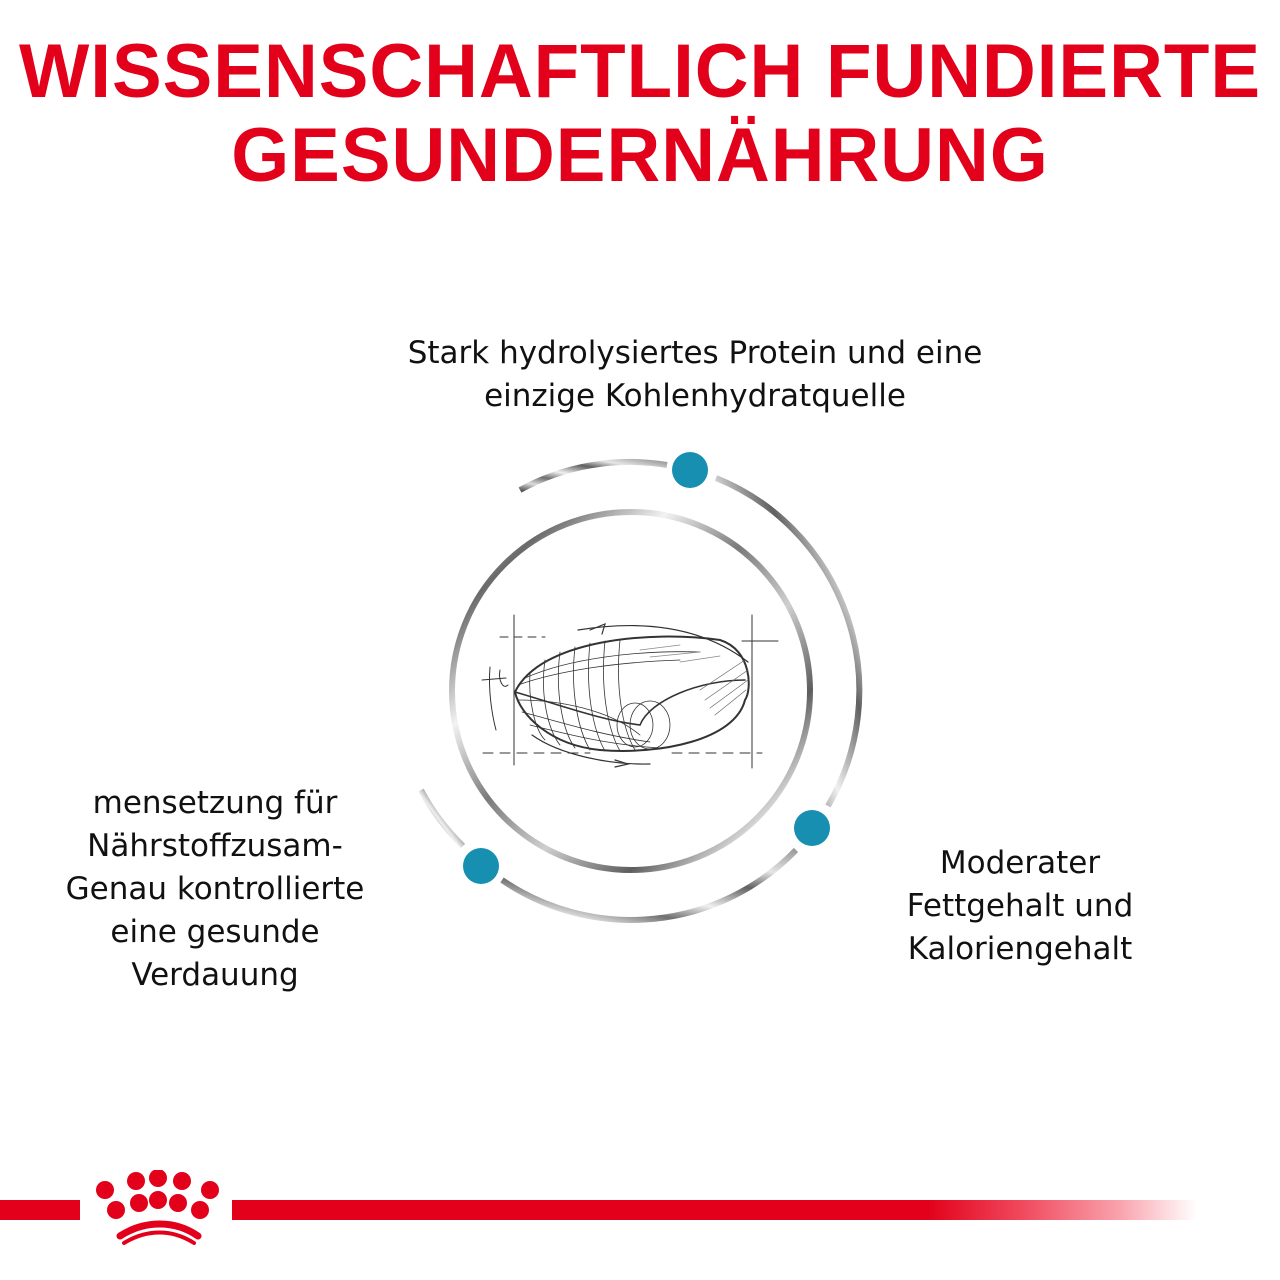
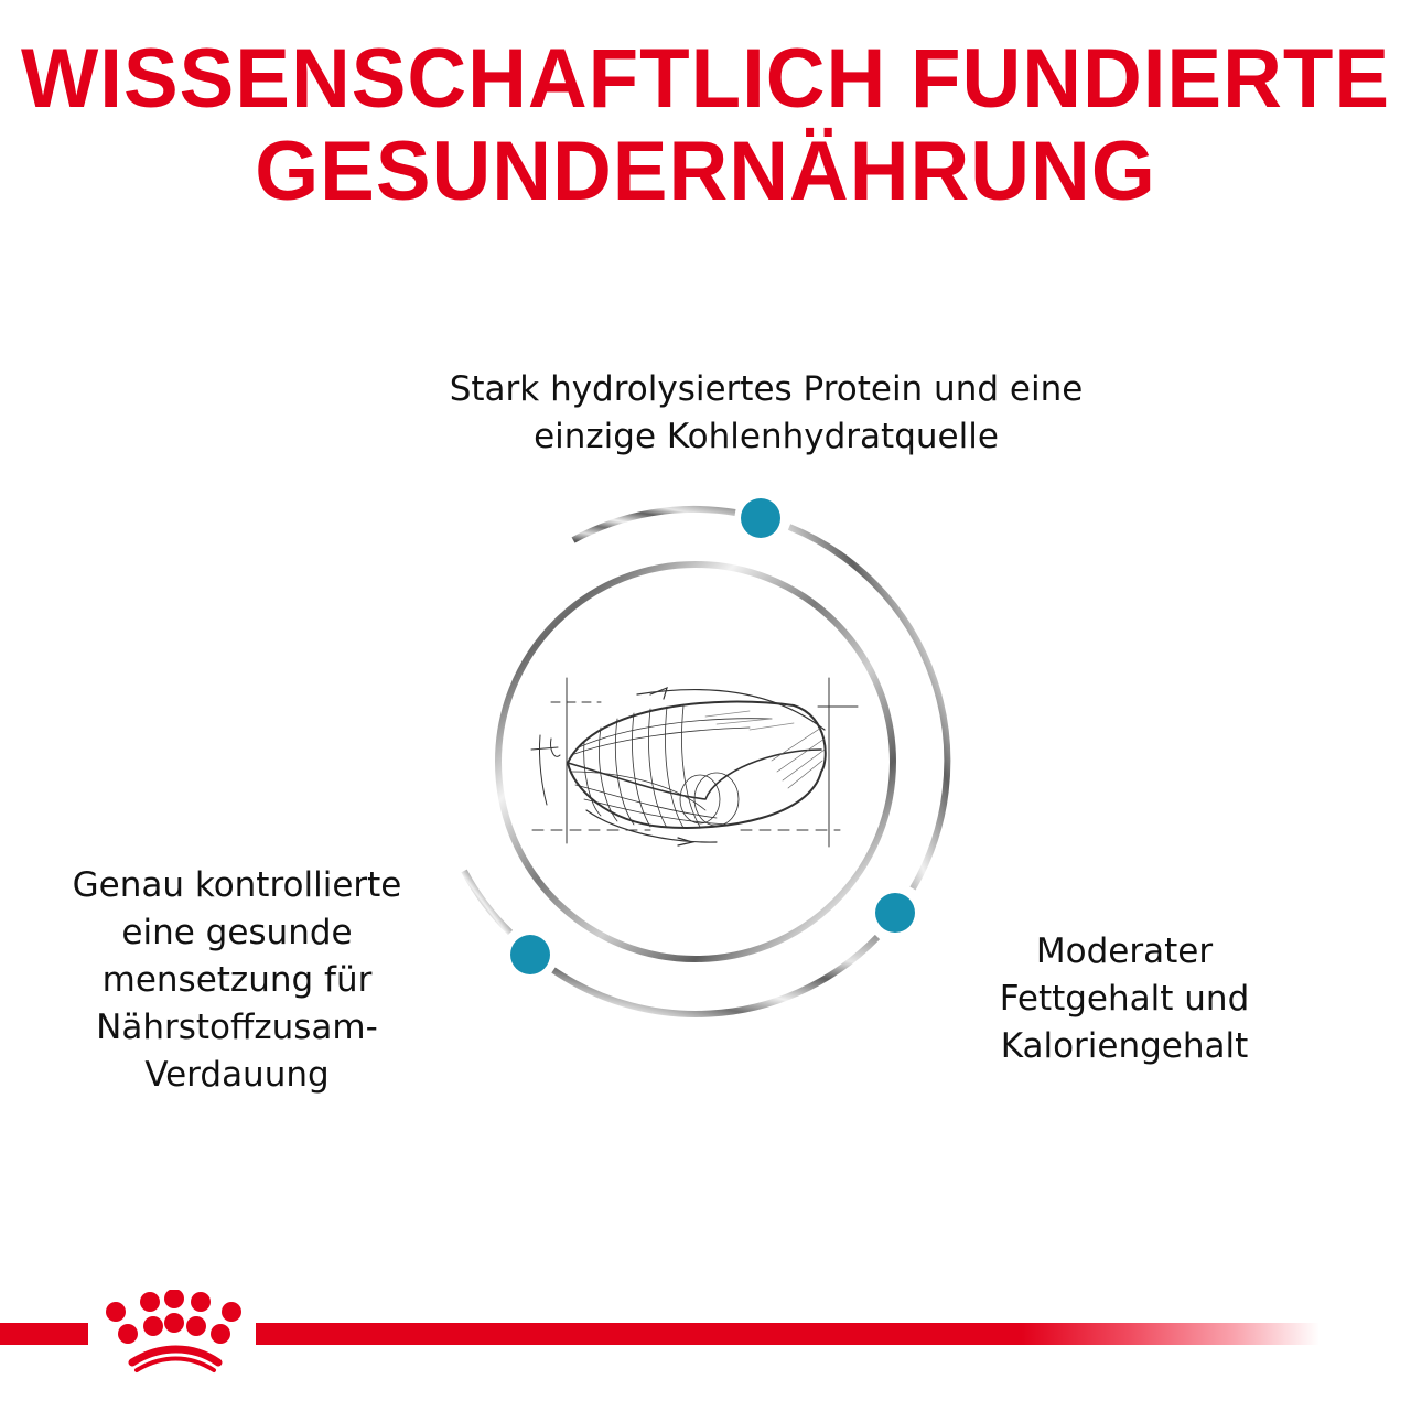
  WISSENSCHAFTLICH FUNDIERTE
  GESUNDERNÄHRUNG
  Stark hydrolysiertes Protein und eine
  einzige Kohlenhydratquelle
- mensetzung für
+ Genau kontrollierte
- Nährstoffzusam-
+ eine gesunde
- Genau kontrollierte
+ mensetzung für
- eine gesunde
+ Nährstoffzusam-
  Verdauung
  Moderater
  Fettgehalt und
  Kaloriengehalt
